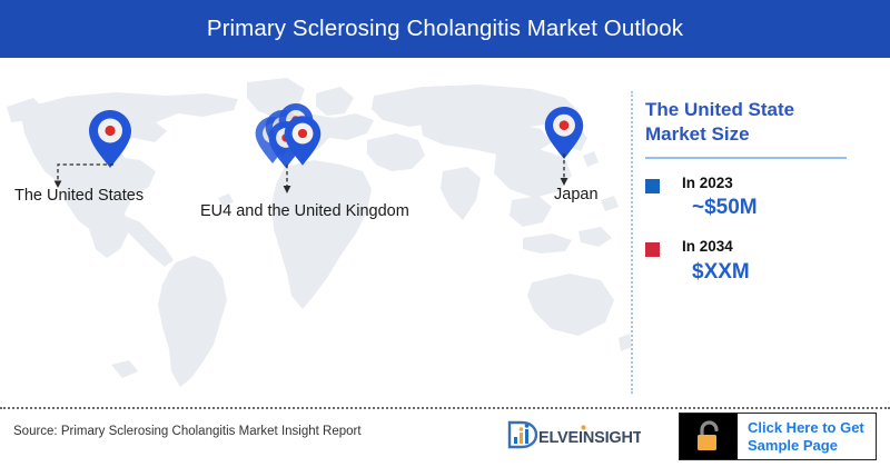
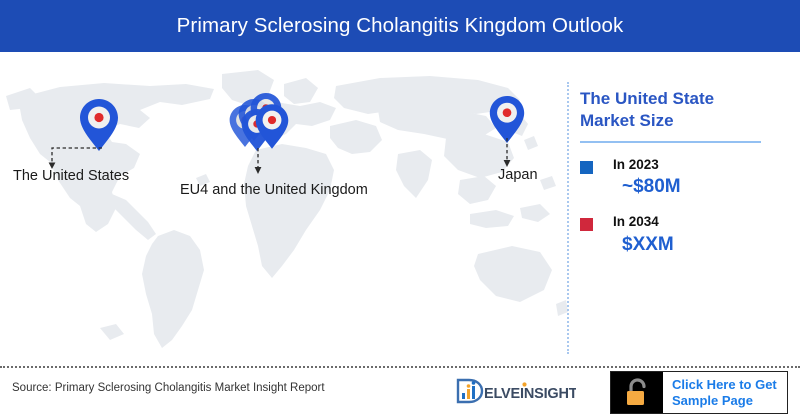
- Primary Sclerosing Cholangitis Market Outlook
+ Primary Sclerosing Cholangitis Kingdom Outlook
  The United States
  EU4 and the United Kingdom
  Japan
  The United State
  Market Size
  In 2023
- ~$50M
+ ~$80M
  In 2034
  $XXM
  Source: Primary Sclerosing Cholangitis Market Insight Report
  ELVEINSIGHT
  Click Here to Get
  Sample Page
